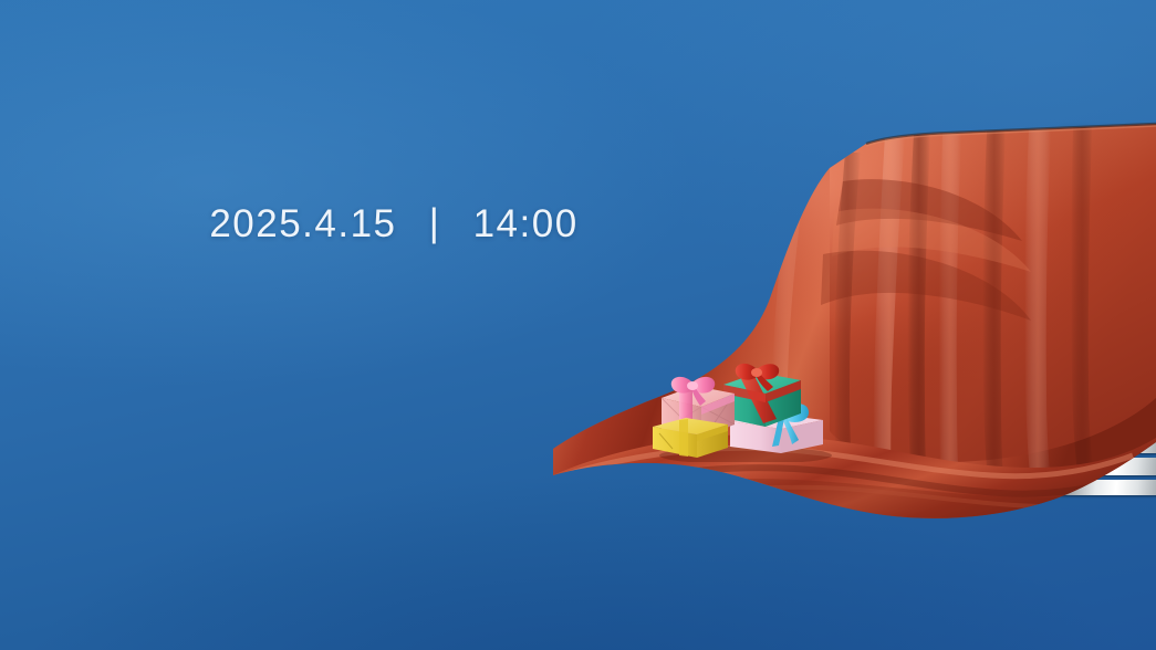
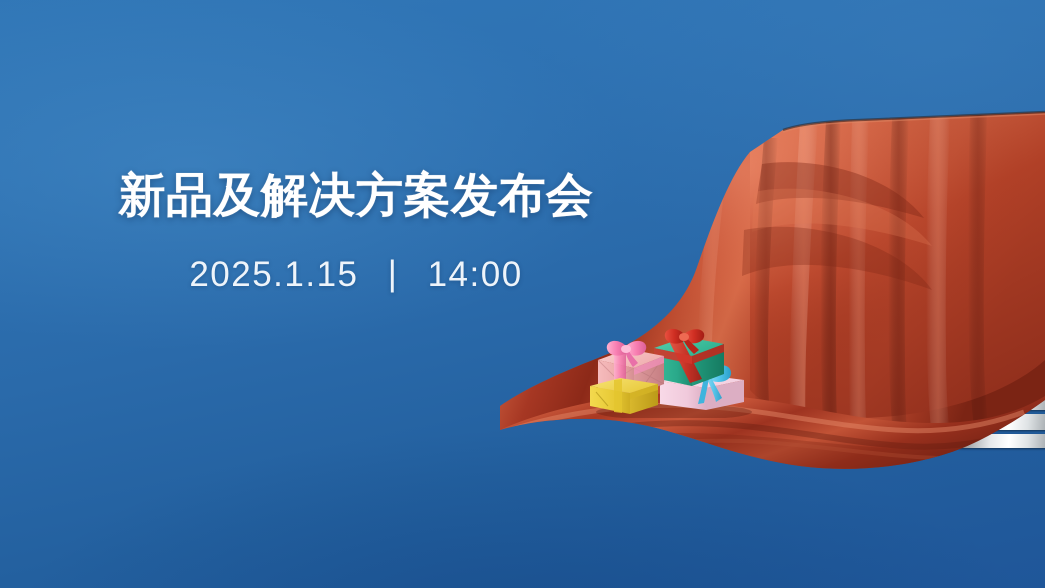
+ 新品及解决方案发布会
- 2025.4.15 | 14:00
+ 2025.1.15 | 14:00
